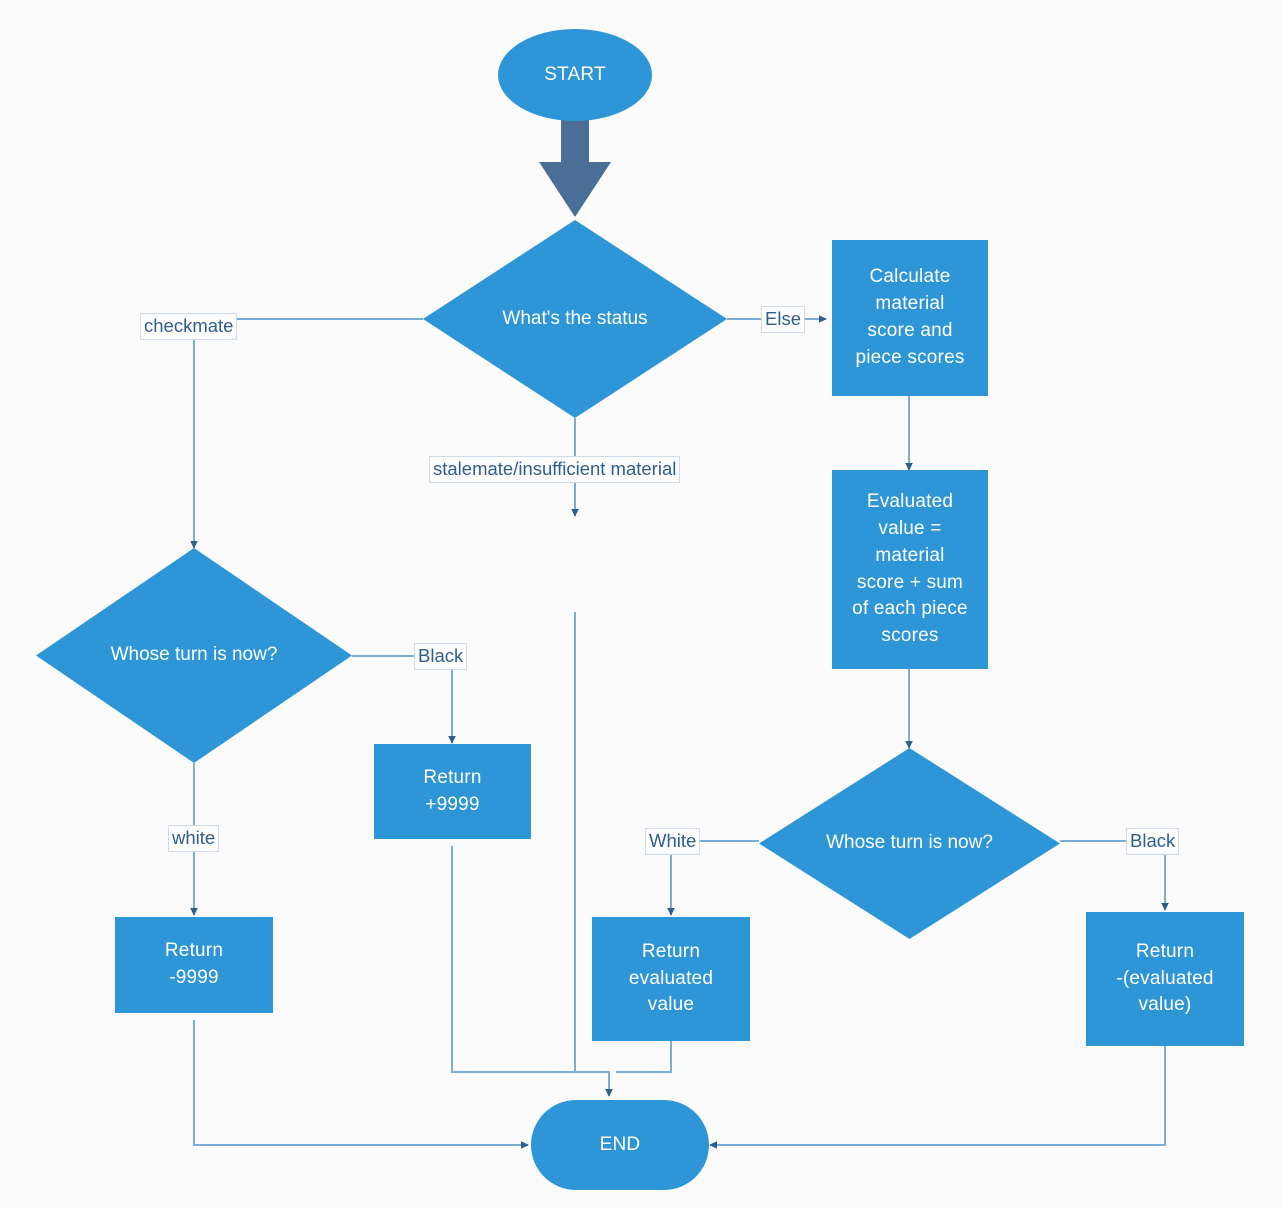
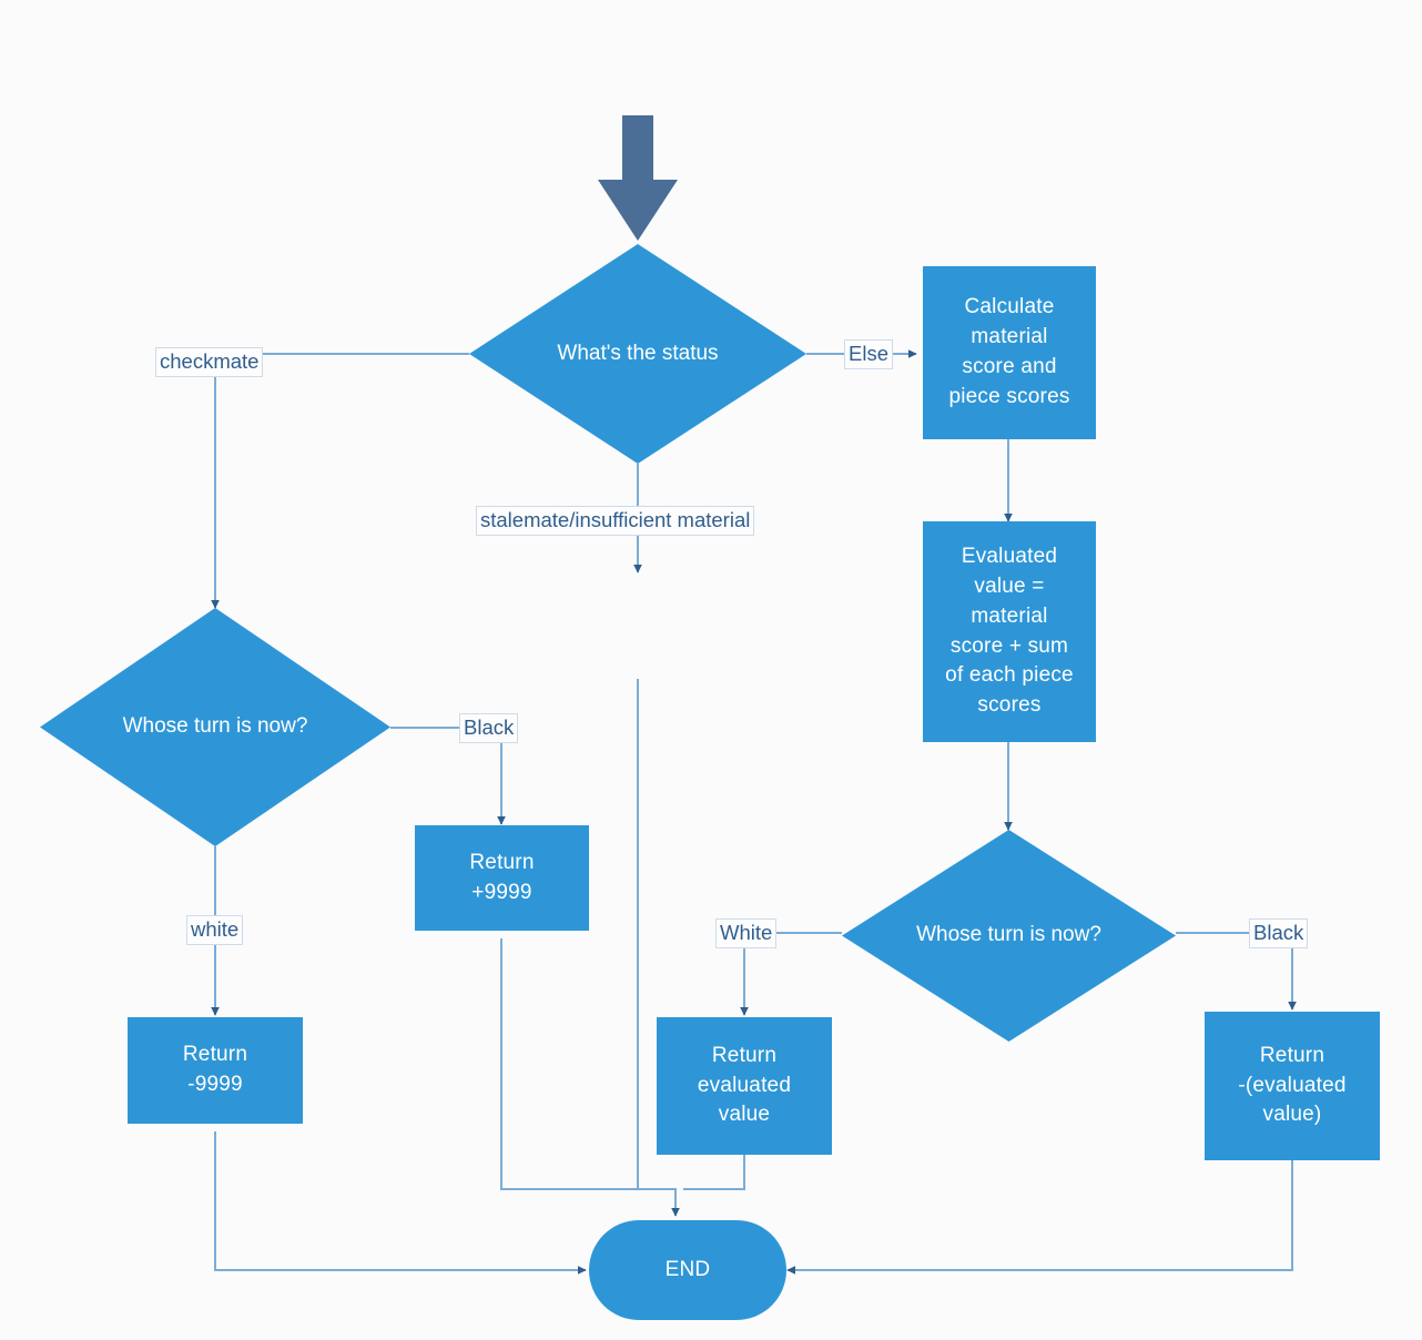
- START
  What's the status
  Calculate
  material
  score and
  piece scores
  Evaluated
  value =
  material
  score + sum
  of each piece
  scores
  Whose turn is now?
  Whose turn is now?
  Return
  +9999
  Return
  -9999
  Return
  evaluated
  value
  Return
  -(evaluated
  value)
  END
  checkmate
  Else
  stalemate/insufficient material
  Black
  white
  White
  Black
